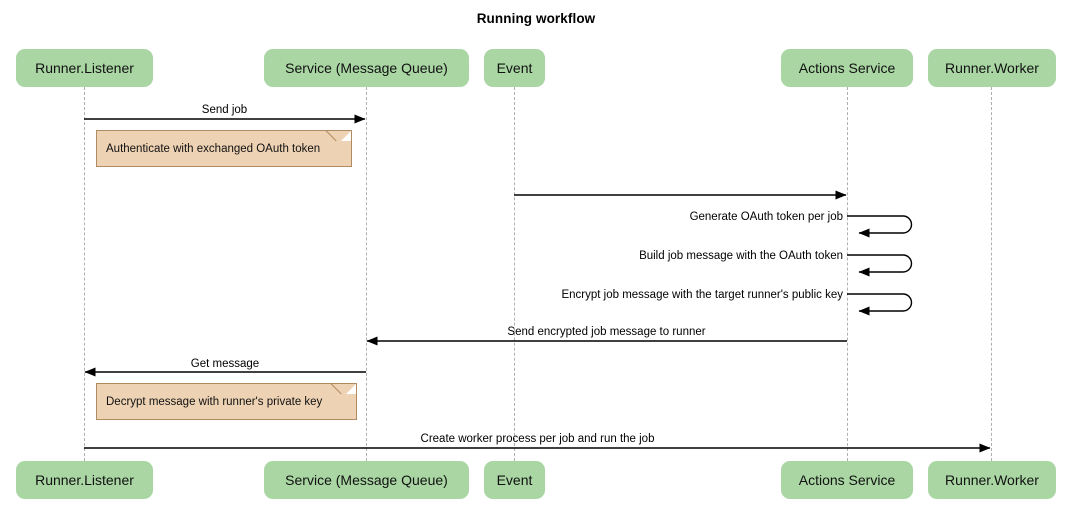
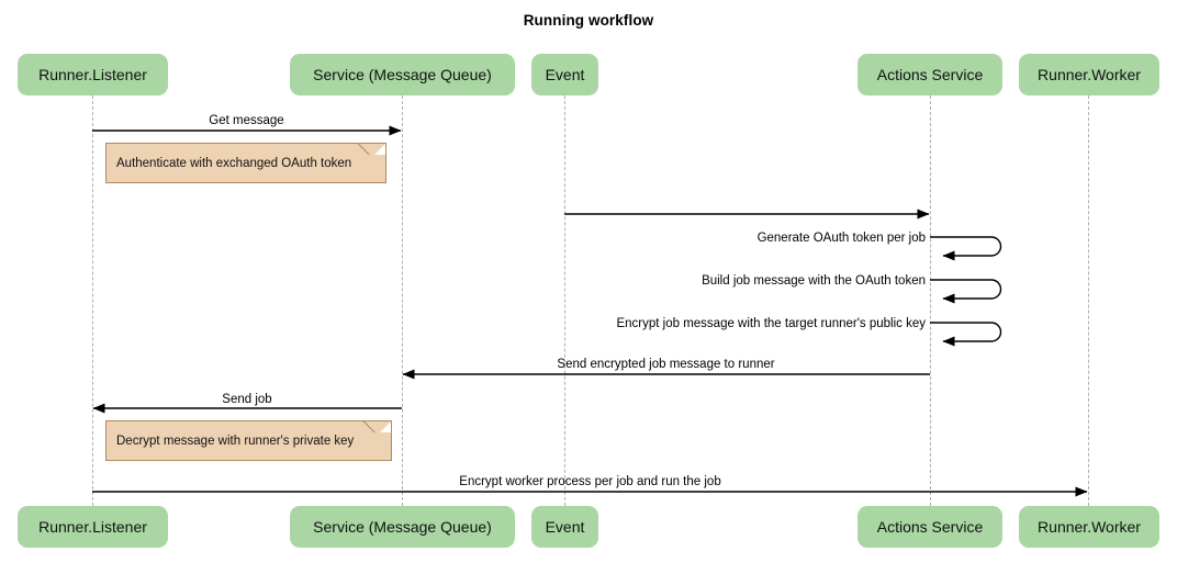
  Running workflow
  Runner.Listener
  Service (Message Queue)
  Event
  Actions Service
  Runner.Worker
  Runner.Listener
  Service (Message Queue)
  Event
  Actions Service
  Runner.Worker
- Send job
+ Get message
  Generate OAuth token per job
  Build job message with the OAuth token
  Encrypt job message with the target runner's public key
  Send encrypted job message to runner
- Get message
+ Send job
- Create worker process per job and run the job
+ Encrypt worker process per job and run the job
  Authenticate with exchanged OAuth token
  Decrypt message with runner's private key
